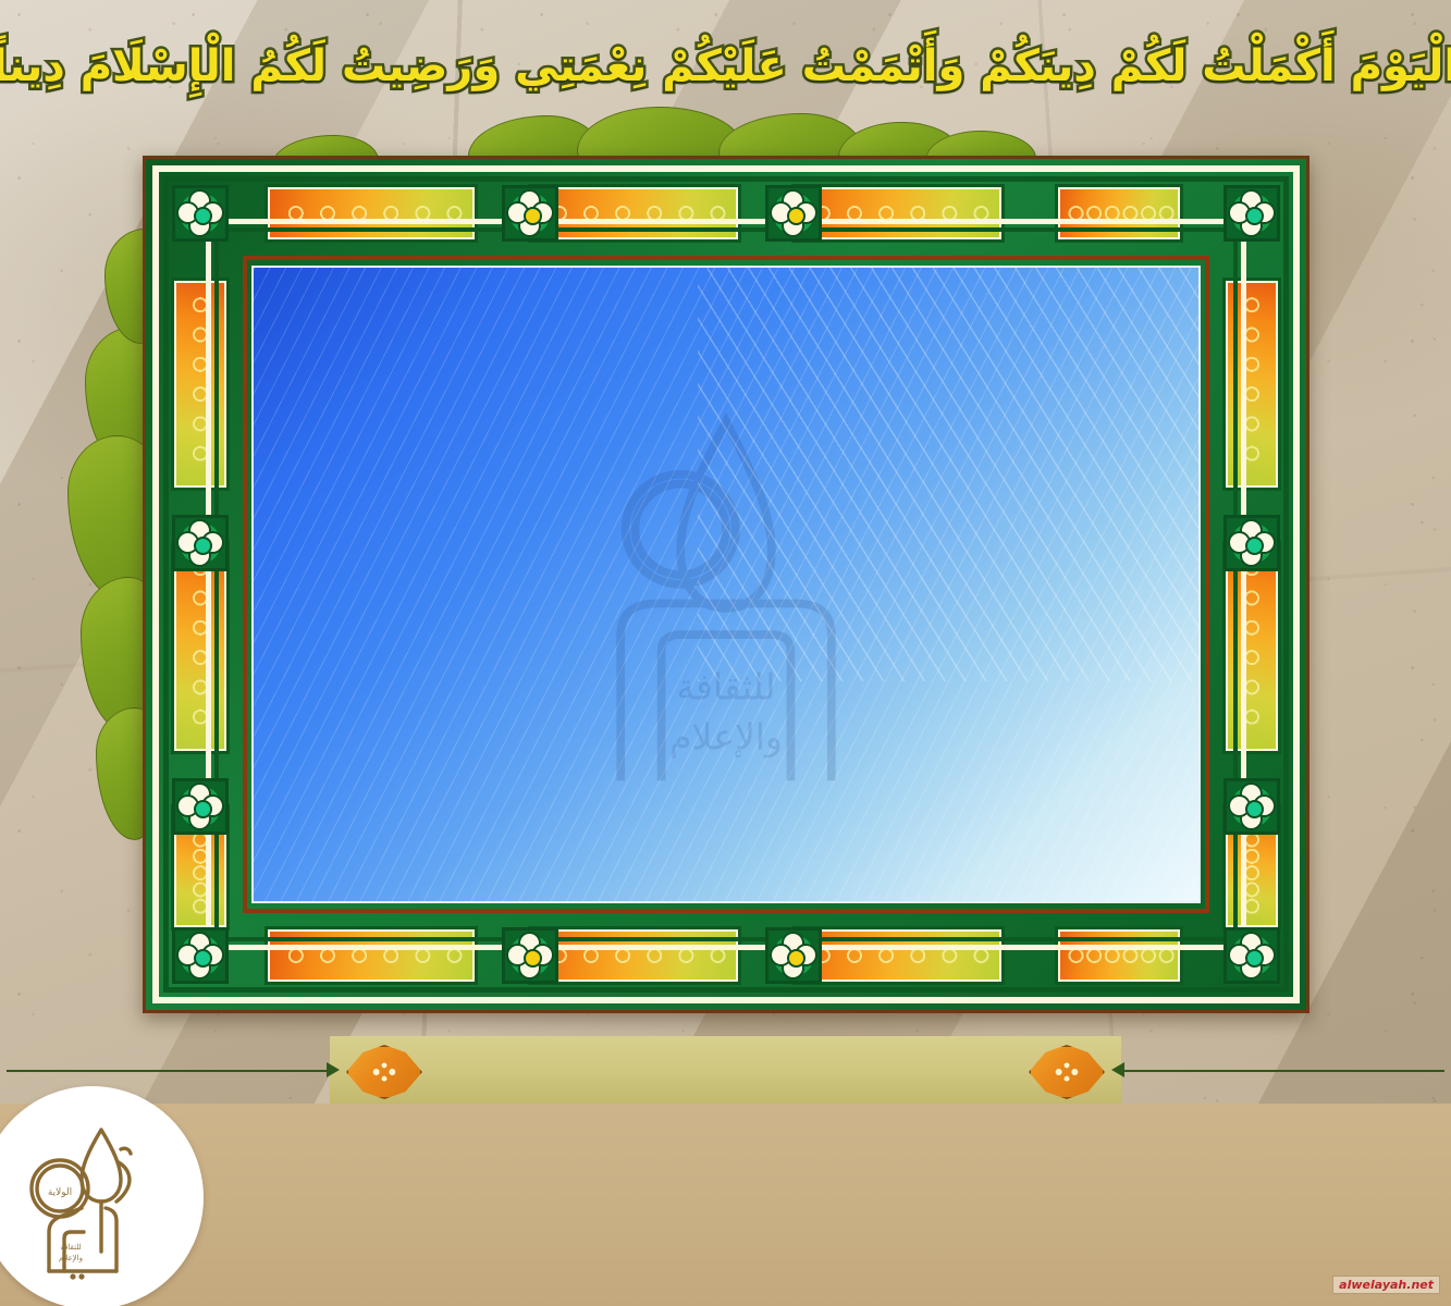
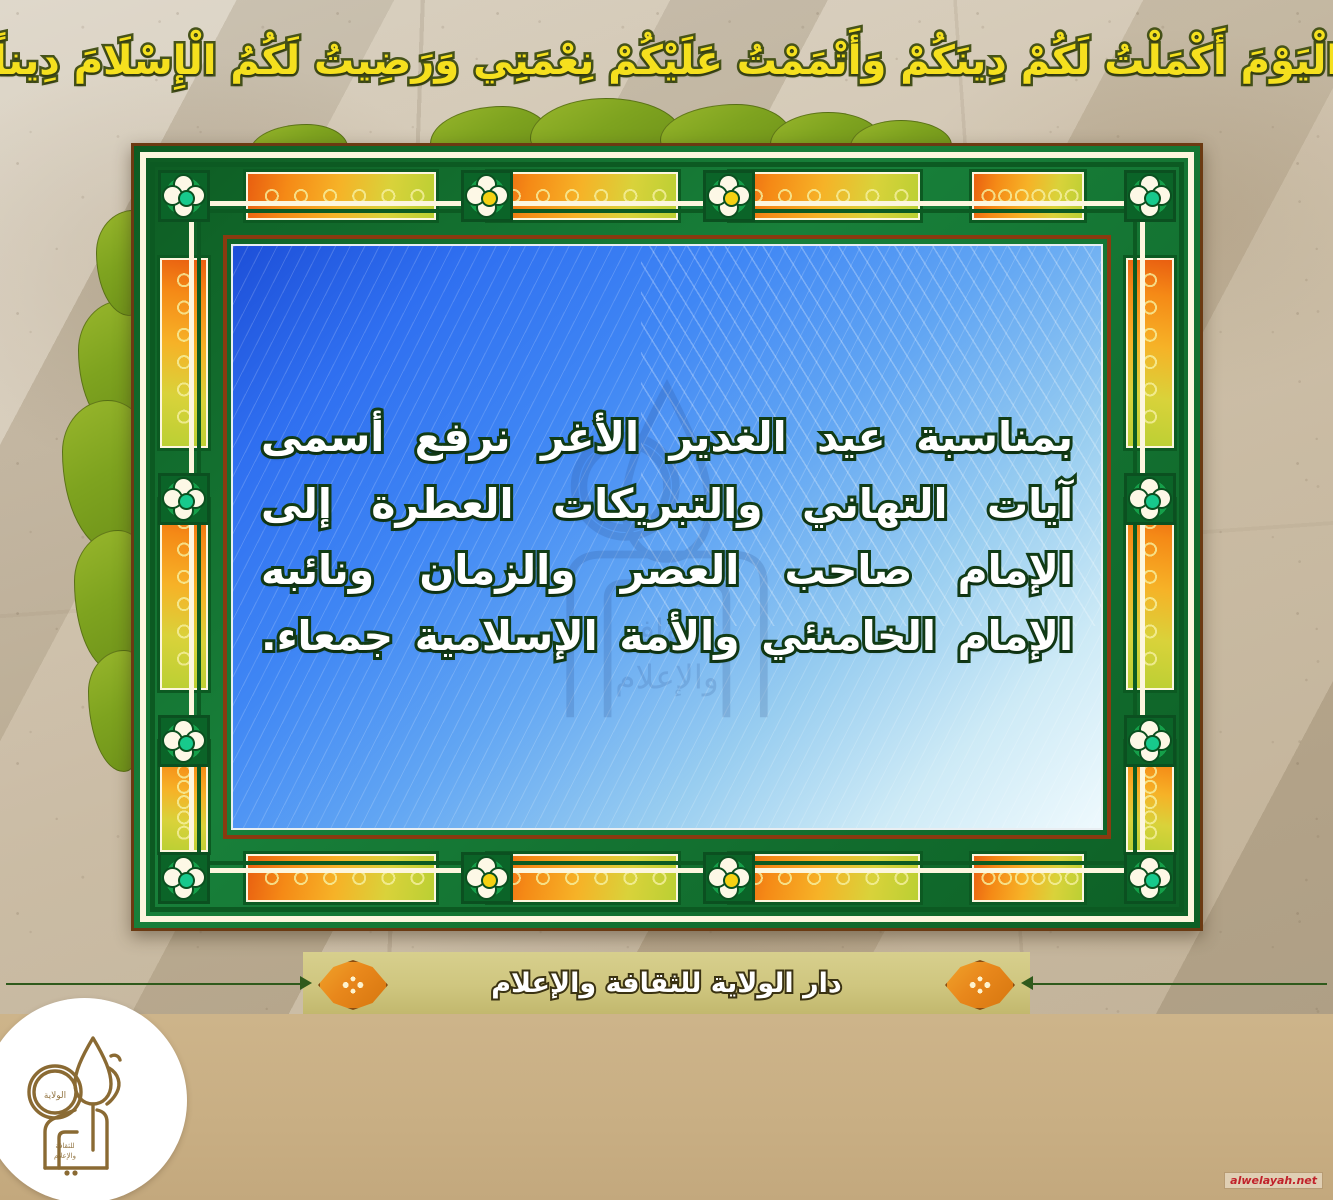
  لْيَوْمَ أَكْمَلْتُ لَكُمْ دِينَكُمْ وَأَتْمَمْتُ عَلَيْكُمْ نِعْمَتِي وَرَضِيتُ لَكُمُ الْإِسْلَامَ دِيناً
  للثقافة
  والإعلام
+ بمناسبة عيد الغدير الأغر نرفع أسمى آيات التهاني والتبريكات العطرة إلى الإمام صاحب العصر والزمان ونائبه الإمام الخامنئي والأمة الإسلامية جمعاء.
+ دار الولاية للثقافة والإعلام
  الولاية
  للثقافة
  والإعلام
  alwelayah.net
